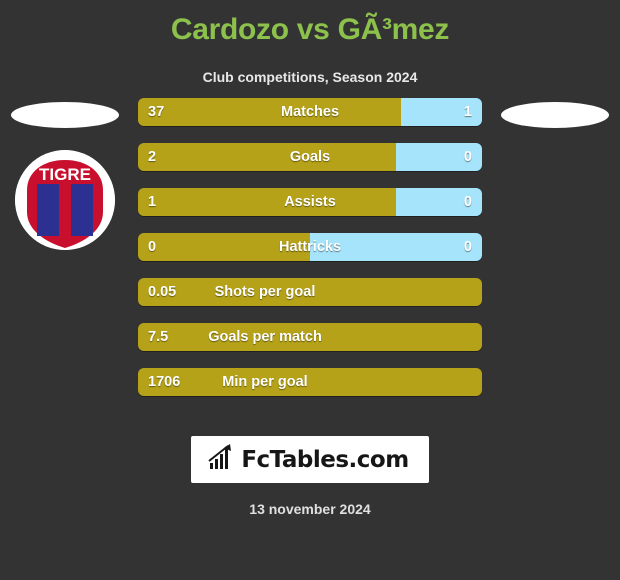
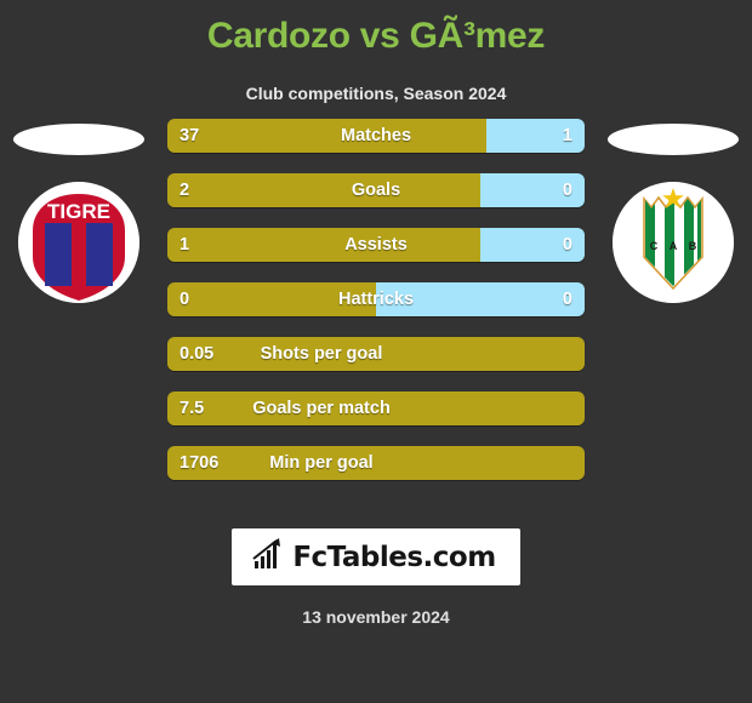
  Cardozo vs GÃ³mez
  Club competitions, Season 2024
  TIGRE
+ C
+ A
+ B
  37
  Matches
  1
  2
  Goals
  0
  1
  Assists
  0
  0
  Hattricks
  0
  0.05
  Shots per goal
  7.5
  Goals per match
  1706
  Min per goal
  FcTables.com
  13 november 2024
